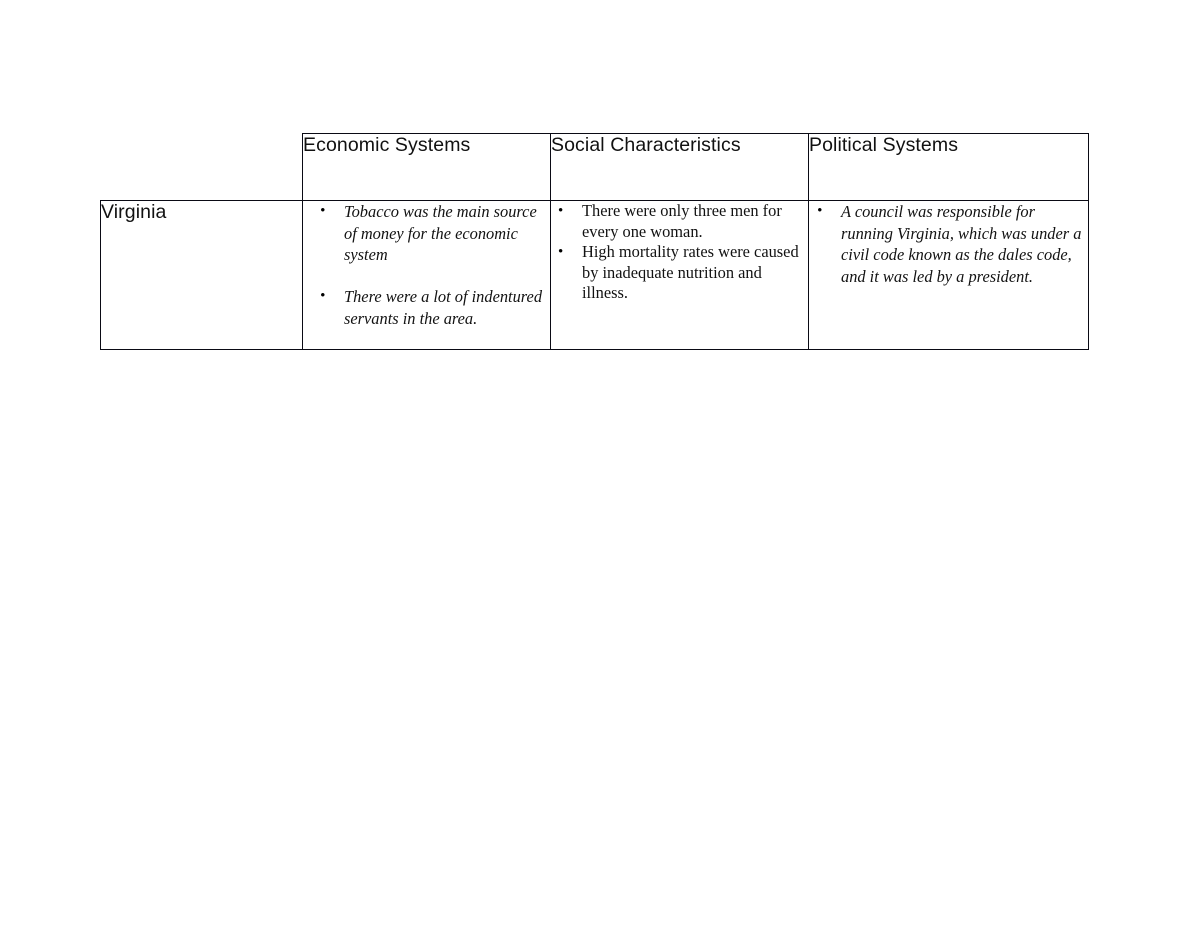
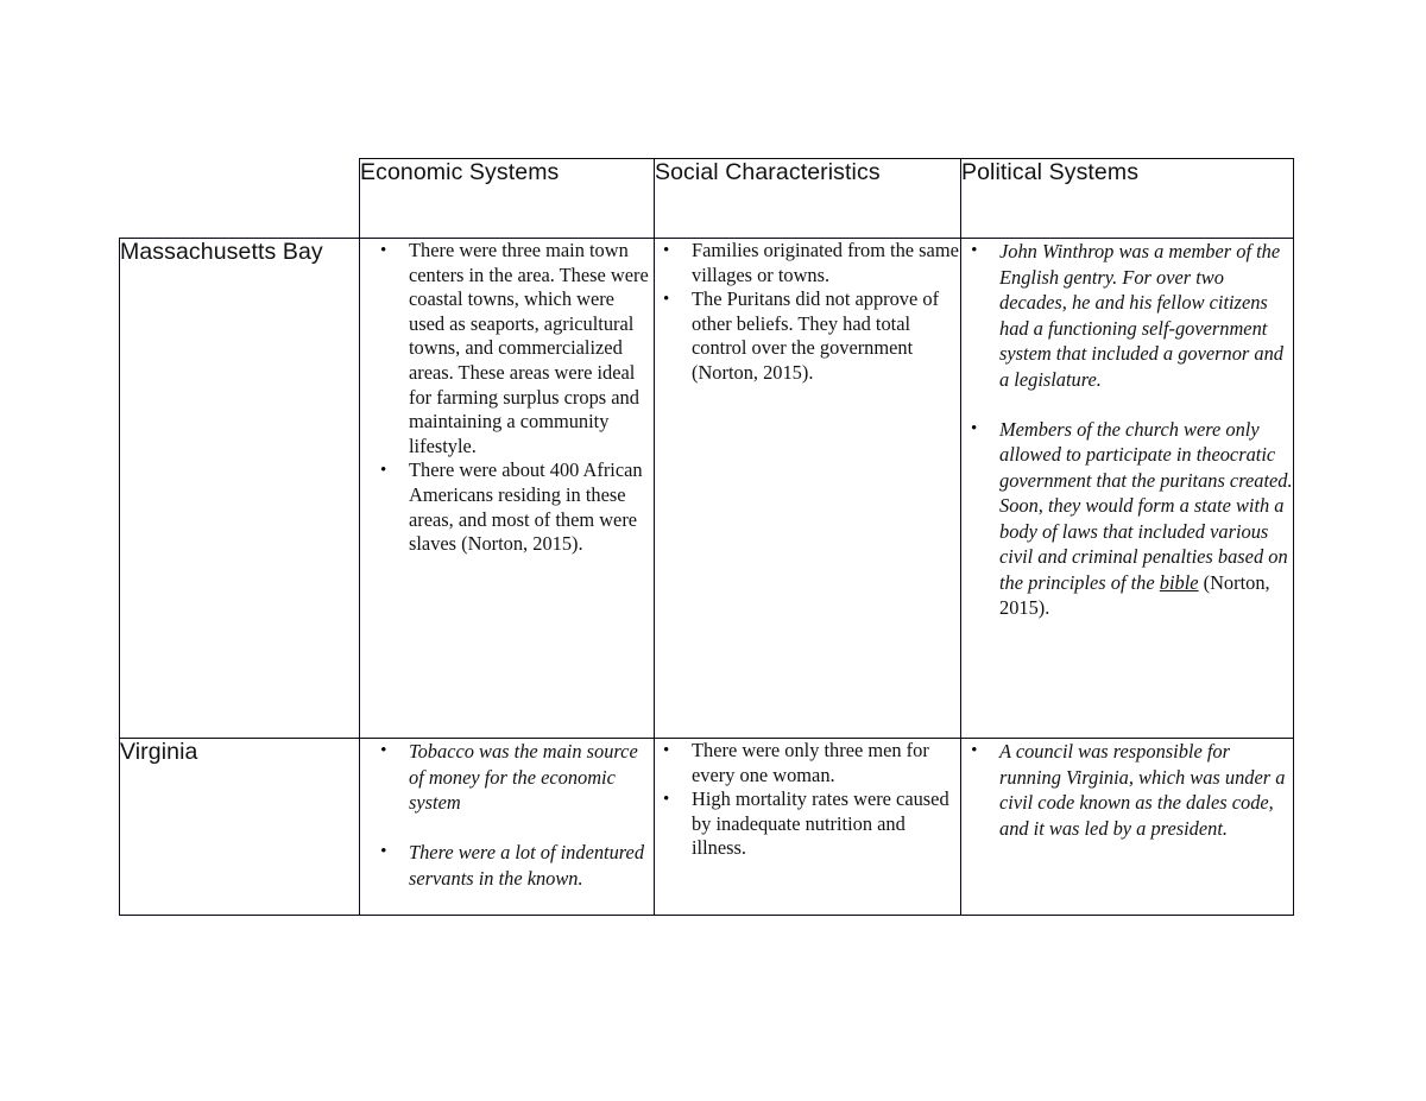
  	Economic Systems	Social Characteristics	Political Systems
+ Massachusetts Bay	There were three main town centers in the area. These were coastal towns, which were used as seaports, agricultural towns, and commercialized areas. These areas were ideal for farming surplus crops and maintaining a community lifestyle. There were about 400 African Americans residing in these areas, and most of them were slaves (Norton, 2015).	Families originated from the same villages or towns. The Puritans did not approve of other beliefs. They had total control over the government (Norton, 2015).	John Winthrop was a member of the English gentry. For over two decades, he and his fellow citizens had a functioning self-government system that included a governor and a legislature. Members of the church were only allowed to participate in theocratic government that the puritans created. Soon, they would form a state with a body of laws that included various civil and criminal penalties based on the principles of the bible (Norton, 2015).
- Virginia	Tobacco was the main source of money for the economic system There were a lot of indentured servants in the area.	There were only three men for every one woman. High mortality rates were caused by inadequate nutrition and illness.	A council was responsible for running Virginia, which was under a civil code known as the dales code, and it was led by a president.
+ Virginia	Tobacco was the main source of money for the economic system There were a lot of indentured servants in the known.	There were only three men for every one woman. High mortality rates were caused by inadequate nutrition and illness.	A council was responsible for running Virginia, which was under a civil code known as the dales code, and it was led by a president.
